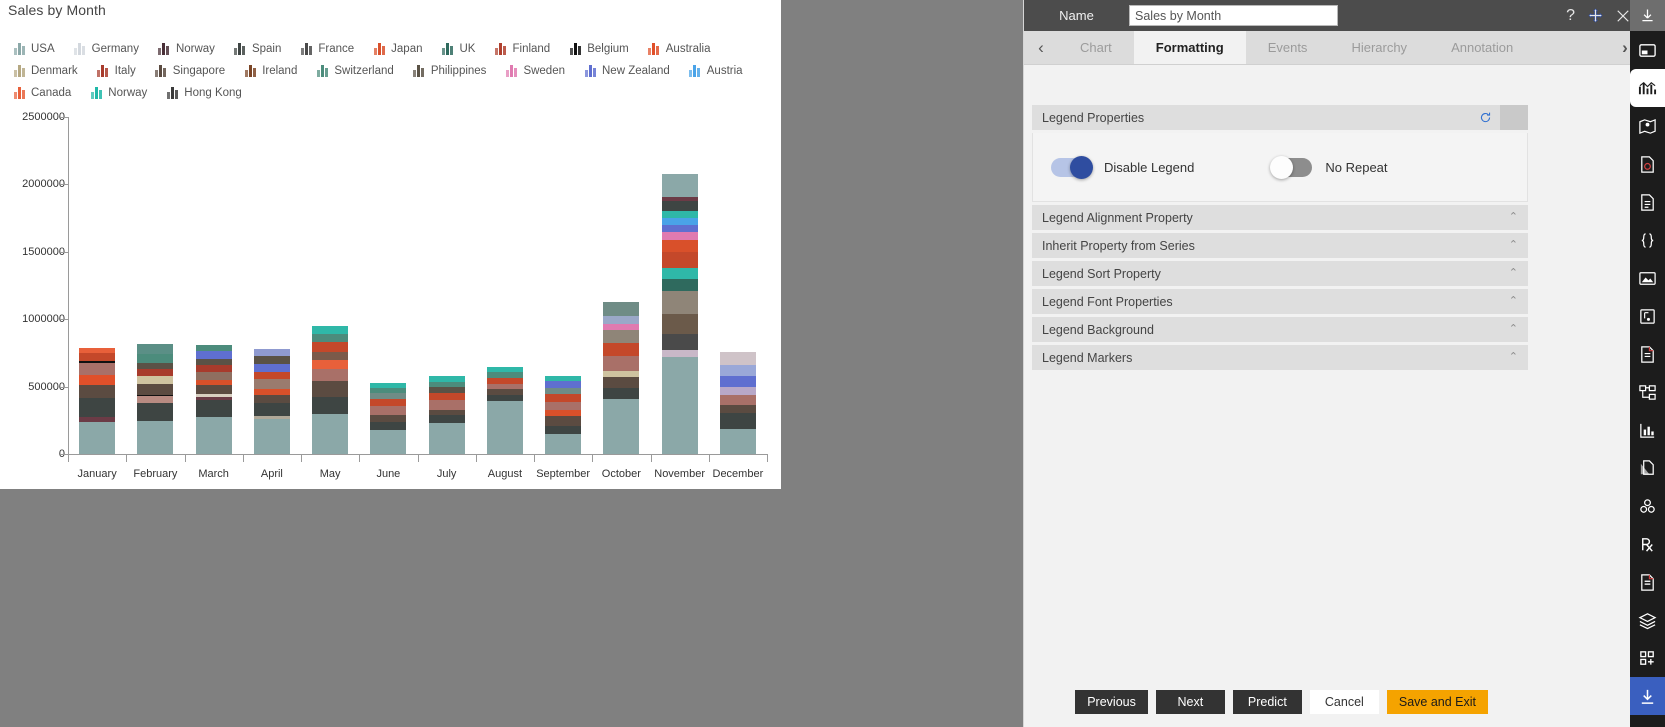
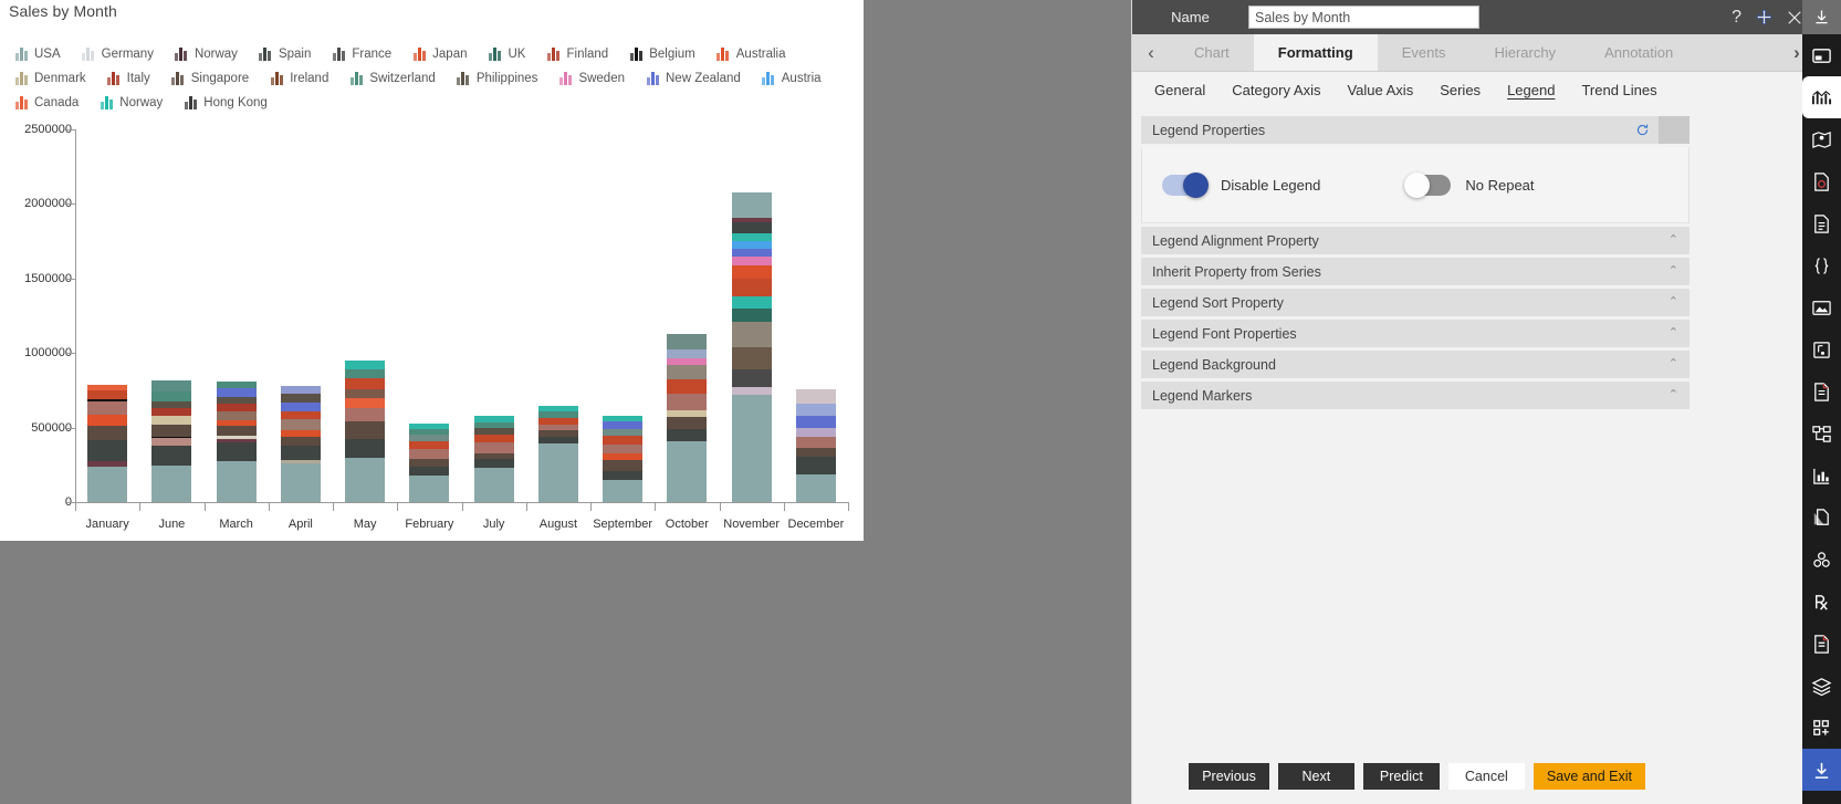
  Sales by Month
  USA
  Germany
  Norway
  Spain
  France
  Japan
  UK
  Finland
  Belgium
  Australia
  Denmark
  Italy
  Singapore
  Ireland
  Switzerland
  Philippines
  Sweden
  New Zealand
  Austria
  Canada
  Norway
  Hong Kong
  50000
  100000
  150000
  200000
  250000
  January
- February
+ June
  March
  April
  May
- June
+ February
  July
  August
  September
  October
  November
  December
  Name
  Sales by Month
  ?
  ‹
  Chart
  Formatting
  Events
  Hierarchy
  Annotation
  ›
+ General
+ Category Axis
+ Value Axis
+ Series
+ Legend
+ Trend Lines
  Legend Properties
  Disable Legend
  No Repeat
  Legend Alignment Property
  ⌃
  Inherit Property from Series
  ⌃
  Legend Sort Property
  ⌃
  Legend Font Properties
  ⌃
  Legend Background
  ⌃
  Legend Markers
  ⌃
  Previous
  Next
  Predict
  Cancel
  Save and Exit
